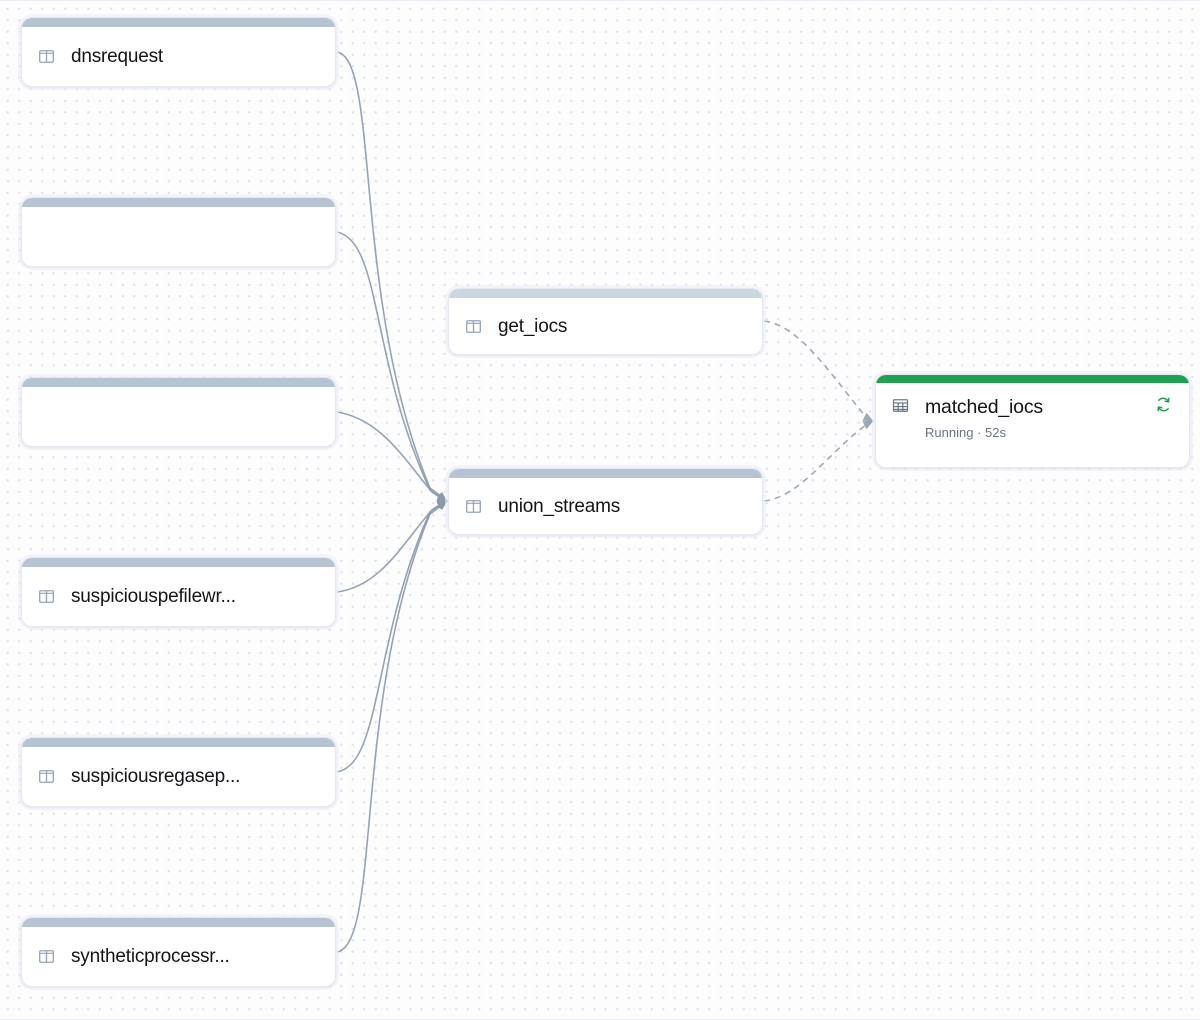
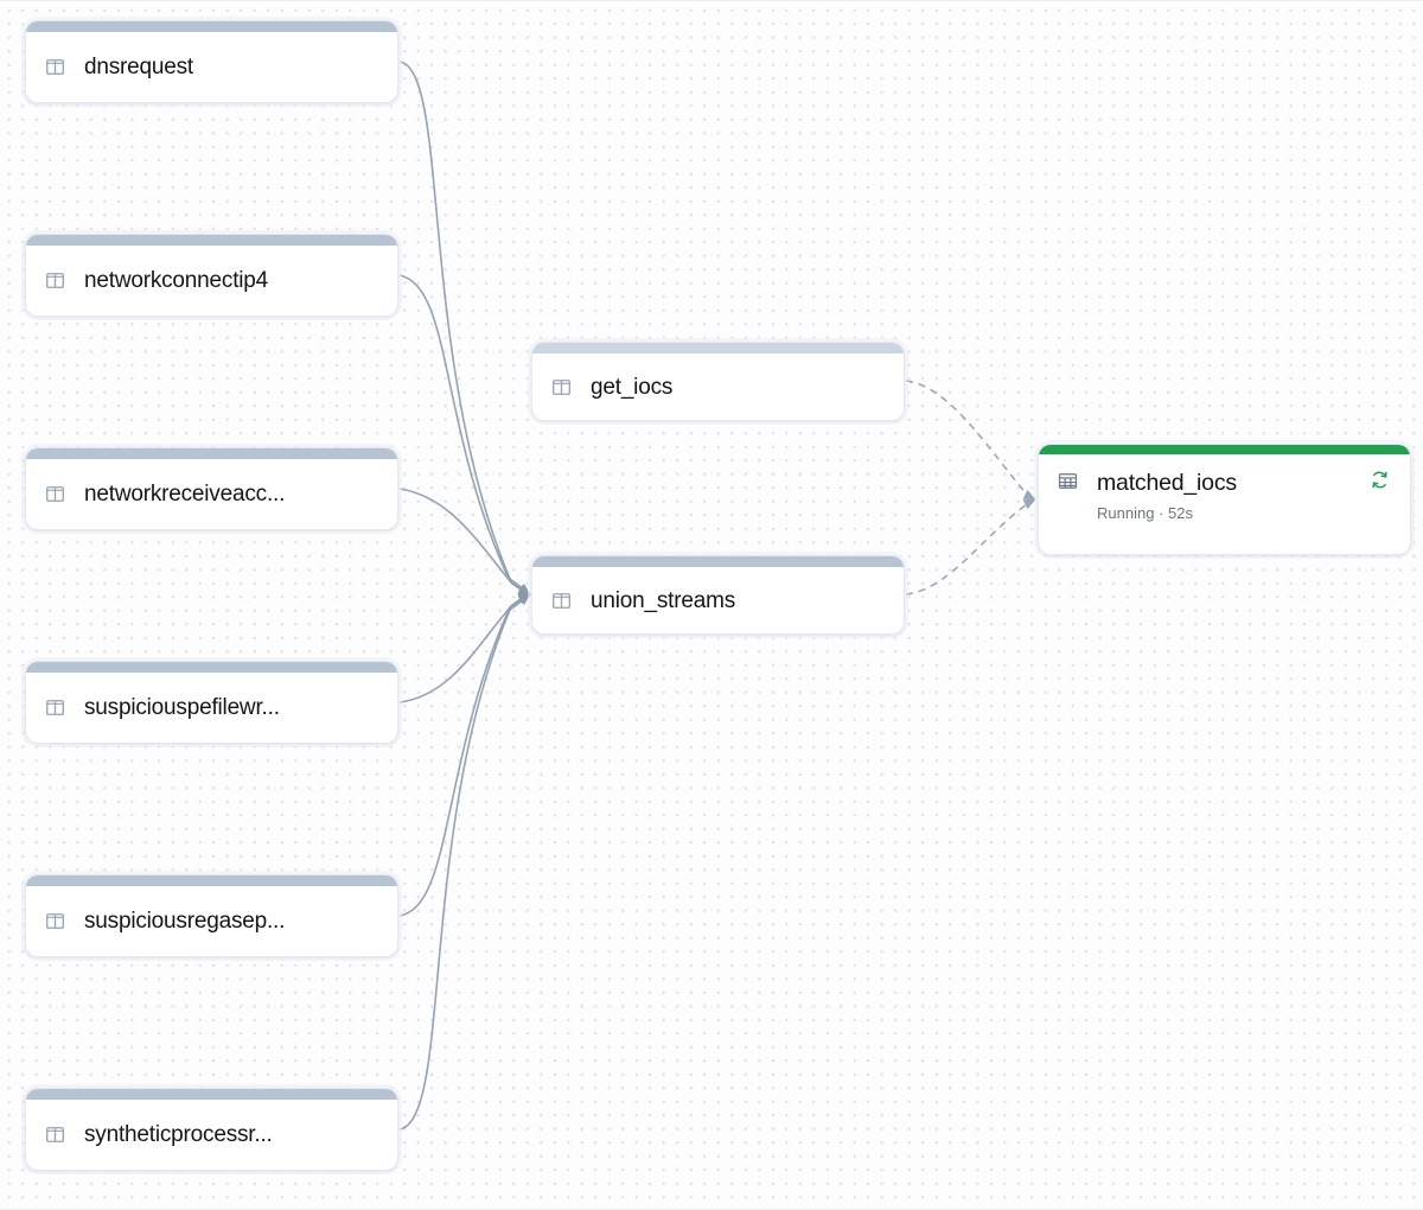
  dnsrequest
+ networkconnectip4
+ networkreceiveacc...
  suspiciouspefilewr...
  suspiciousregasep...
  syntheticprocessr...
  get_iocs
  union_streams
  matched_iocs
  Running · 52s
